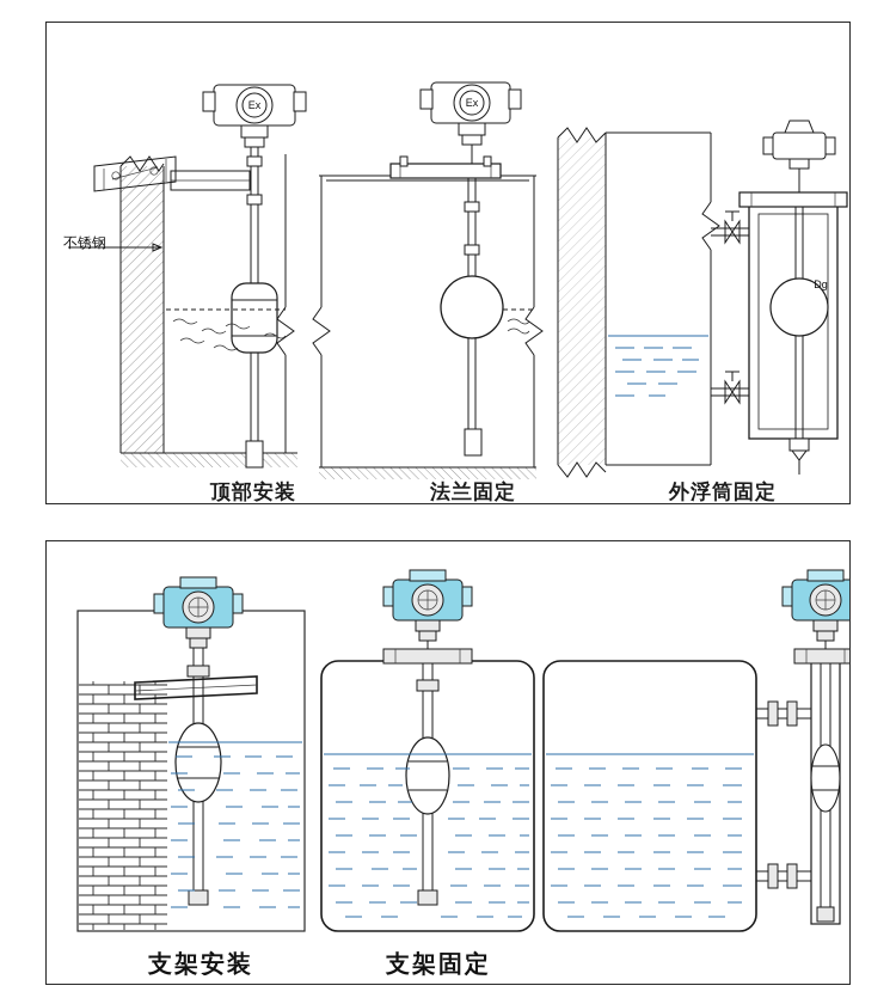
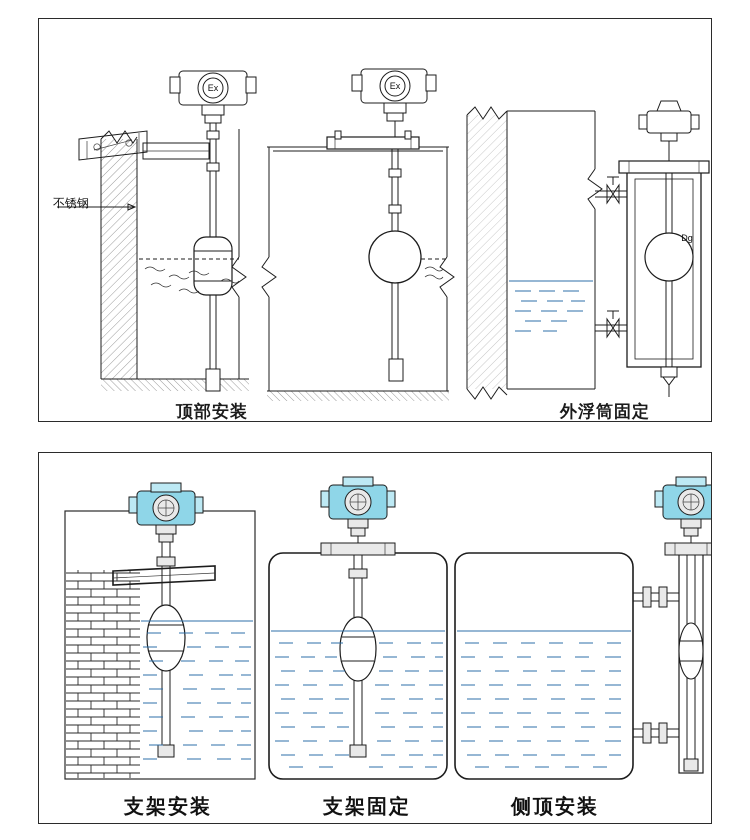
  Ex
  Ex
  Dg
  不锈钢
  顶部安装
- 法兰固定
  外浮筒固定
  支架安装
  支架固定
+ 侧顶安装
